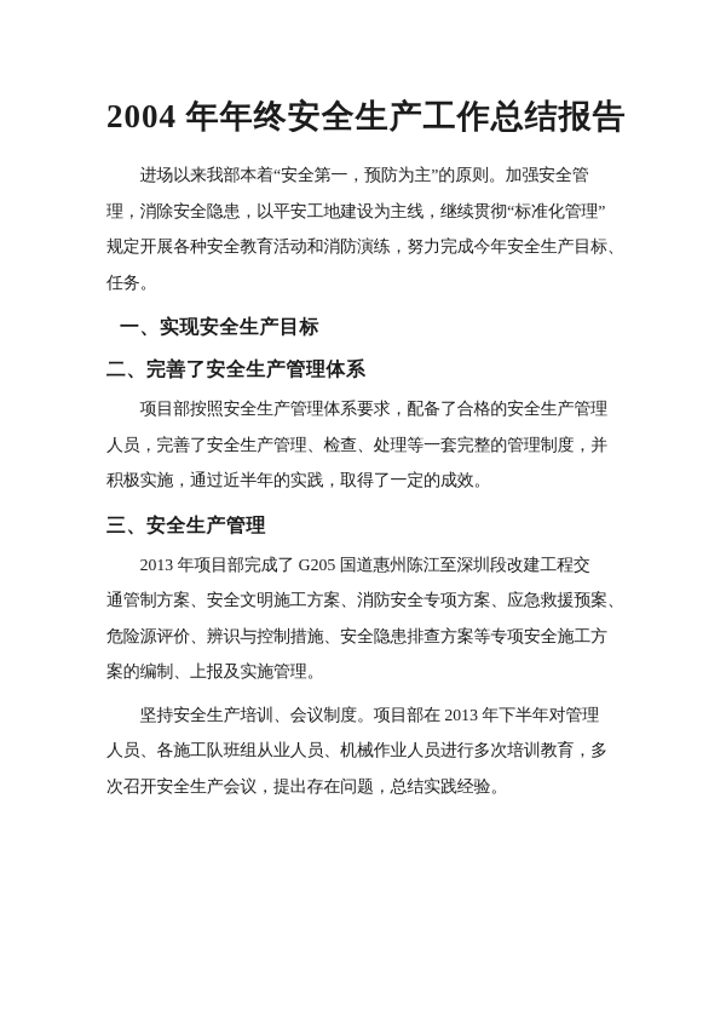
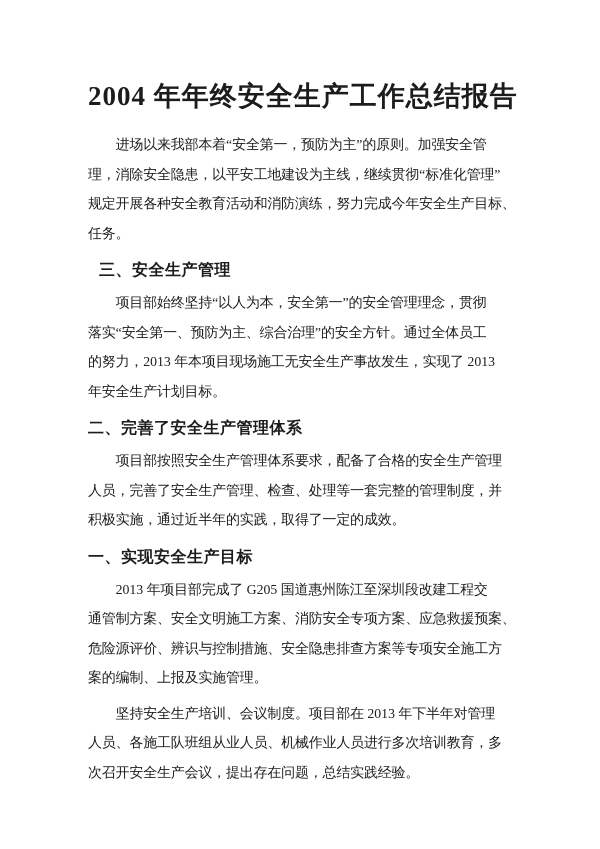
  2004 年年终安全生产工作总结报告
  进场以来我部本着“安全第一，预防为主”的原则。加强安全管
  理，消除安全隐患，以平安工地建设为主线，继续贯彻“标准化管理”
  规定开展各种安全教育活动和消防演练，努力完成今年安全生产目标、
  任务。
- 一、实现安全生产目标
+ 三、安全生产管理
+ 项目部始终坚持“以人为本，安全第一”的安全管理理念，贯彻
+ 落实“安全第一、预防为主、综合治理”的安全方针。通过全体员工
+ 的努力，2013 年本项目现场施工无安全生产事故发生，实现了 2013
+ 年安全生产计划目标。
  二、完善了安全生产管理体系
  项目部按照安全生产管理体系要求，配备了合格的安全生产管理
  人员，完善了安全生产管理、检查、处理等一套完整的管理制度，并
  积极实施，通过近半年的实践，取得了一定的成效。
- 三、安全生产管理
+ 一、实现安全生产目标
  2013 年项目部完成了 G205 国道惠州陈江至深圳段改建工程交
  通管制方案、安全文明施工方案、消防安全专项方案、应急救援预案、
  危险源评价、辨识与控制措施、安全隐患排查方案等专项安全施工方
  案的编制、上报及实施管理。
  坚持安全生产培训、会议制度。项目部在 2013 年下半年对管理
  人员、各施工队班组从业人员、机械作业人员进行多次培训教育，多
  次召开安全生产会议，提出存在问题，总结实践经验。
